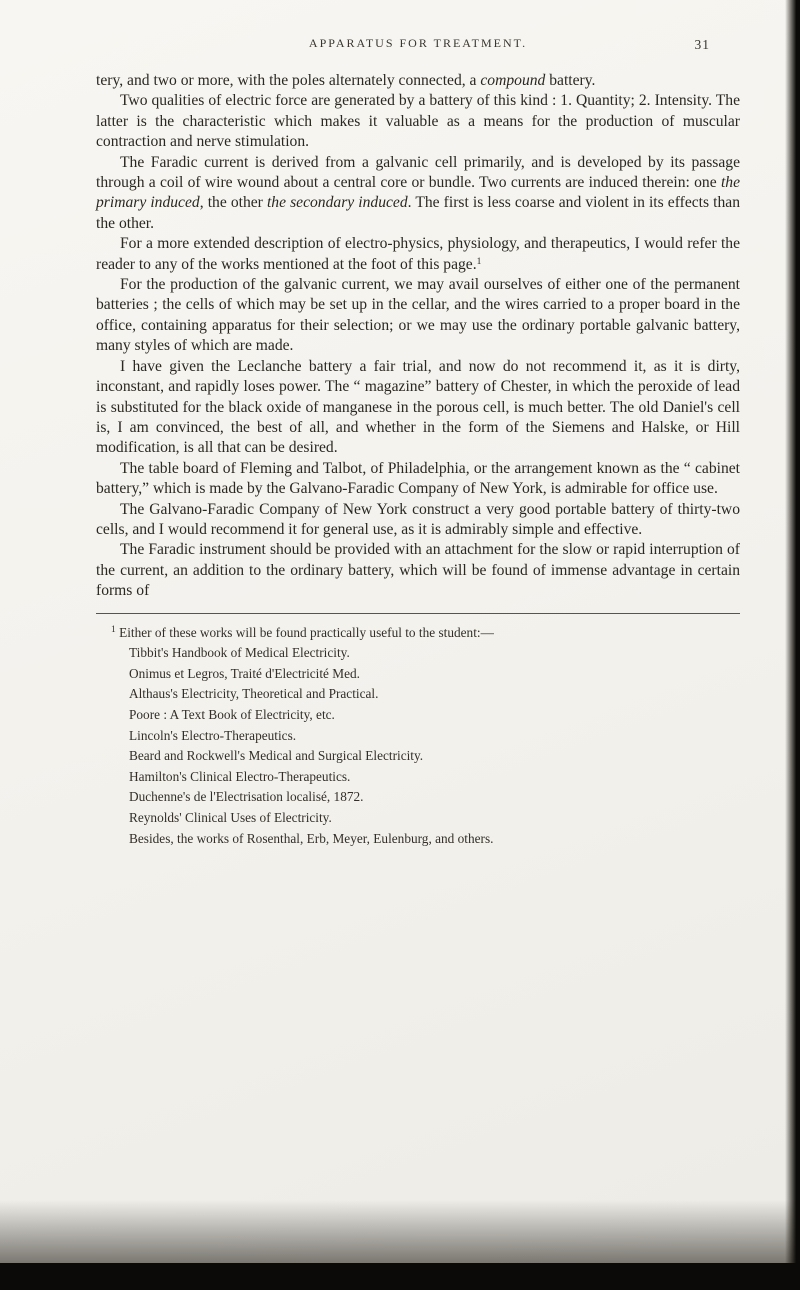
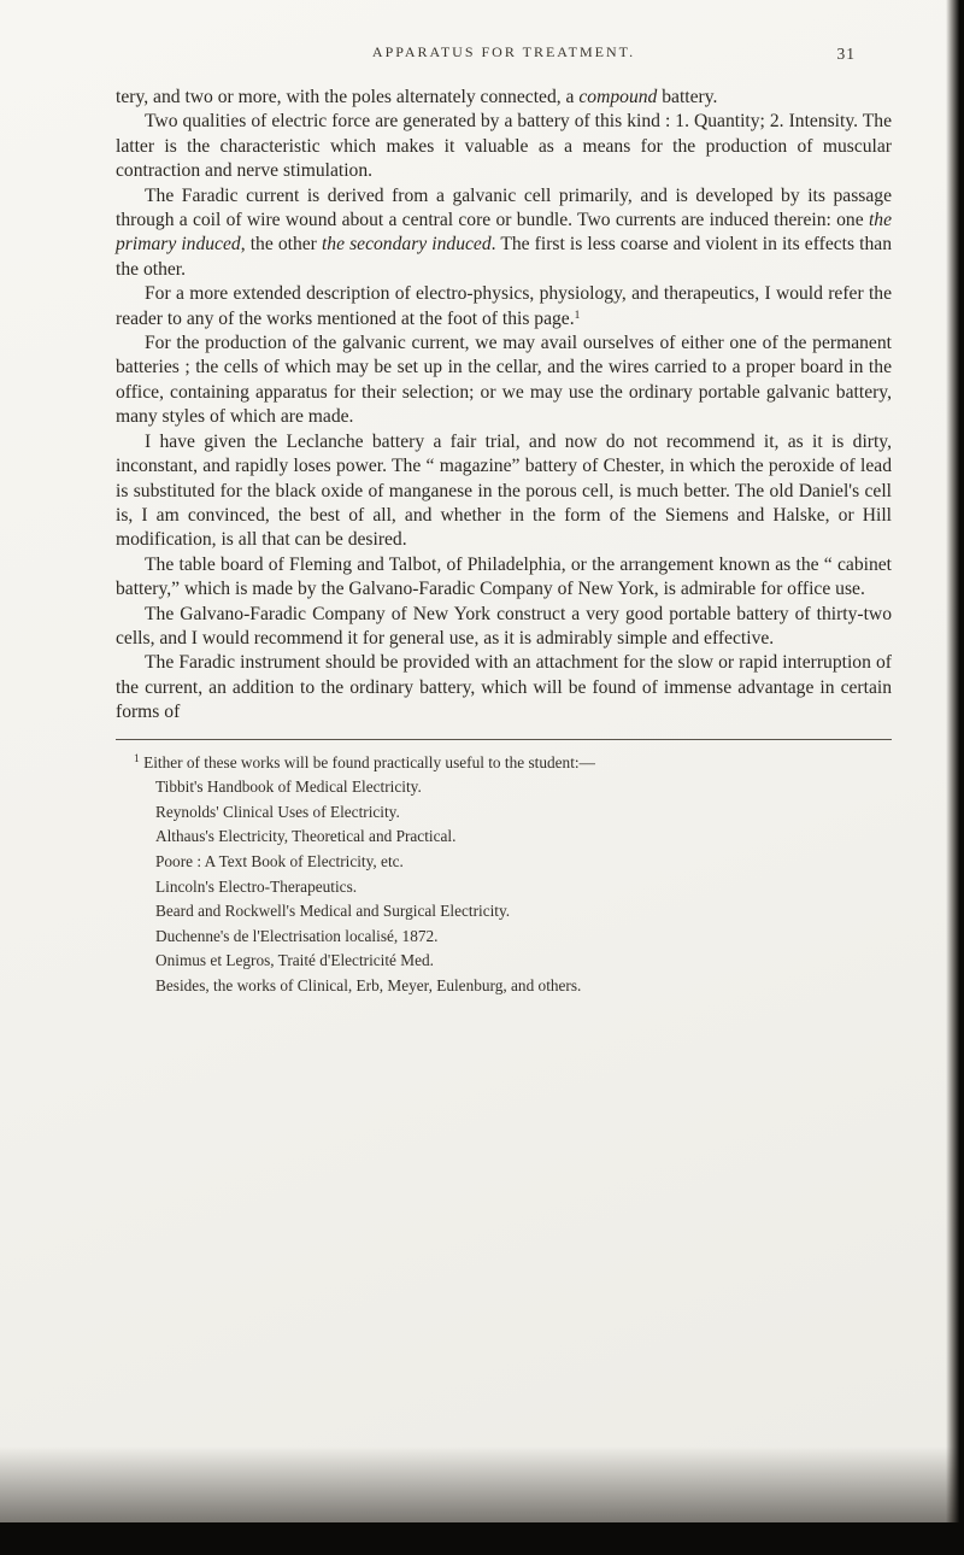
  APPARATUS FOR TREATMENT.
  31
  tery, and two or more, with the poles alternately connected, a compound battery.
  Two qualities of electric force are generated by a battery of this kind : 1. Quantity; 2. Intensity. The latter is the characteristic which makes it valuable as a means for the production of muscular contraction and nerve stimulation.
  The Faradic current is derived from a galvanic cell primarily, and is developed by its passage through a coil of wire wound about a central core or bundle. Two currents are induced therein: one the primary induced, the other the secondary induced. The first is less coarse and violent in its effects than the other.
  For a more extended description of electro-physics, physiology, and therapeutics, I would refer the reader to any of the works mentioned at the foot of this page.1
  For the production of the galvanic current, we may avail ourselves of either one of the permanent batteries ; the cells of which may be set up in the cellar, and the wires carried to a proper board in the office, containing apparatus for their selection; or we may use the ordinary portable galvanic battery, many styles of which are made.
  I have given the Leclanche battery a fair trial, and now do not recommend it, as it is dirty, inconstant, and rapidly loses power. The “ magazine” battery of Chester, in which the peroxide of lead is substituted for the black oxide of manganese in the porous cell, is much better. The old Daniel's cell is, I am convinced, the best of all, and whether in the form of the Siemens and Halske, or Hill modification, is all that can be desired.
  The table board of Fleming and Talbot, of Philadelphia, or the arrangement known as the “ cabinet battery,” which is made by the Galvano-Faradic Company of New York, is admirable for office use.
  The Galvano-Faradic Company of New York construct a very good portable battery of thirty-two cells, and I would recommend it for general use, as it is admirably simple and effective.
  The Faradic instrument should be provided with an attachment for the slow or rapid interruption of the current, an addition to the ordinary battery, which will be found of immense advantage in certain forms of
  1 Either of these works will be found practically useful to the student:—
  Tibbit's Handbook of Medical Electricity.
- Onimus et Legros, Traité d'Electricité Med.
+ Reynolds' Clinical Uses of Electricity.
  Althaus's Electricity, Theoretical and Practical.
  Poore : A Text Book of Electricity, etc.
  Lincoln's Electro-Therapeutics.
  Beard and Rockwell's Medical and Surgical Electricity.
- Hamilton's Clinical Electro-Therapeutics.
  Duchenne's de l'Electrisation localisé, 1872.
- Reynolds' Clinical Uses of Electricity.
+ Onimus et Legros, Traité d'Electricité Med.
- Besides, the works of Rosenthal, Erb, Meyer, Eulenburg, and others.
+ Besides, the works of Clinical, Erb, Meyer, Eulenburg, and others.
